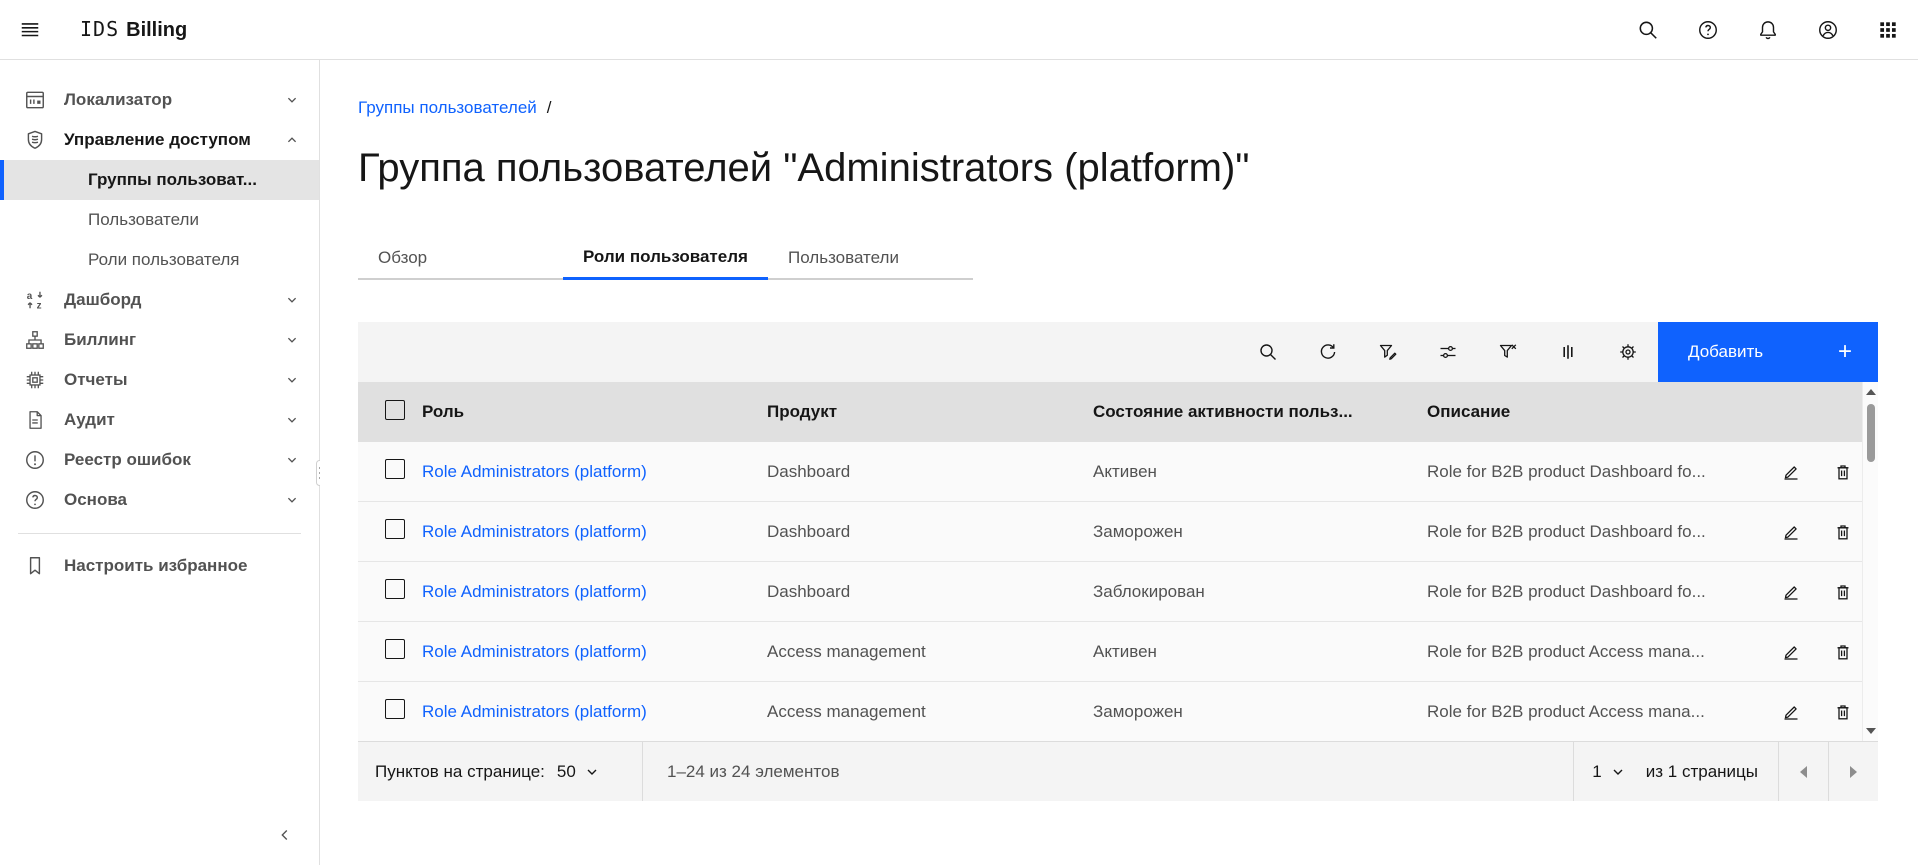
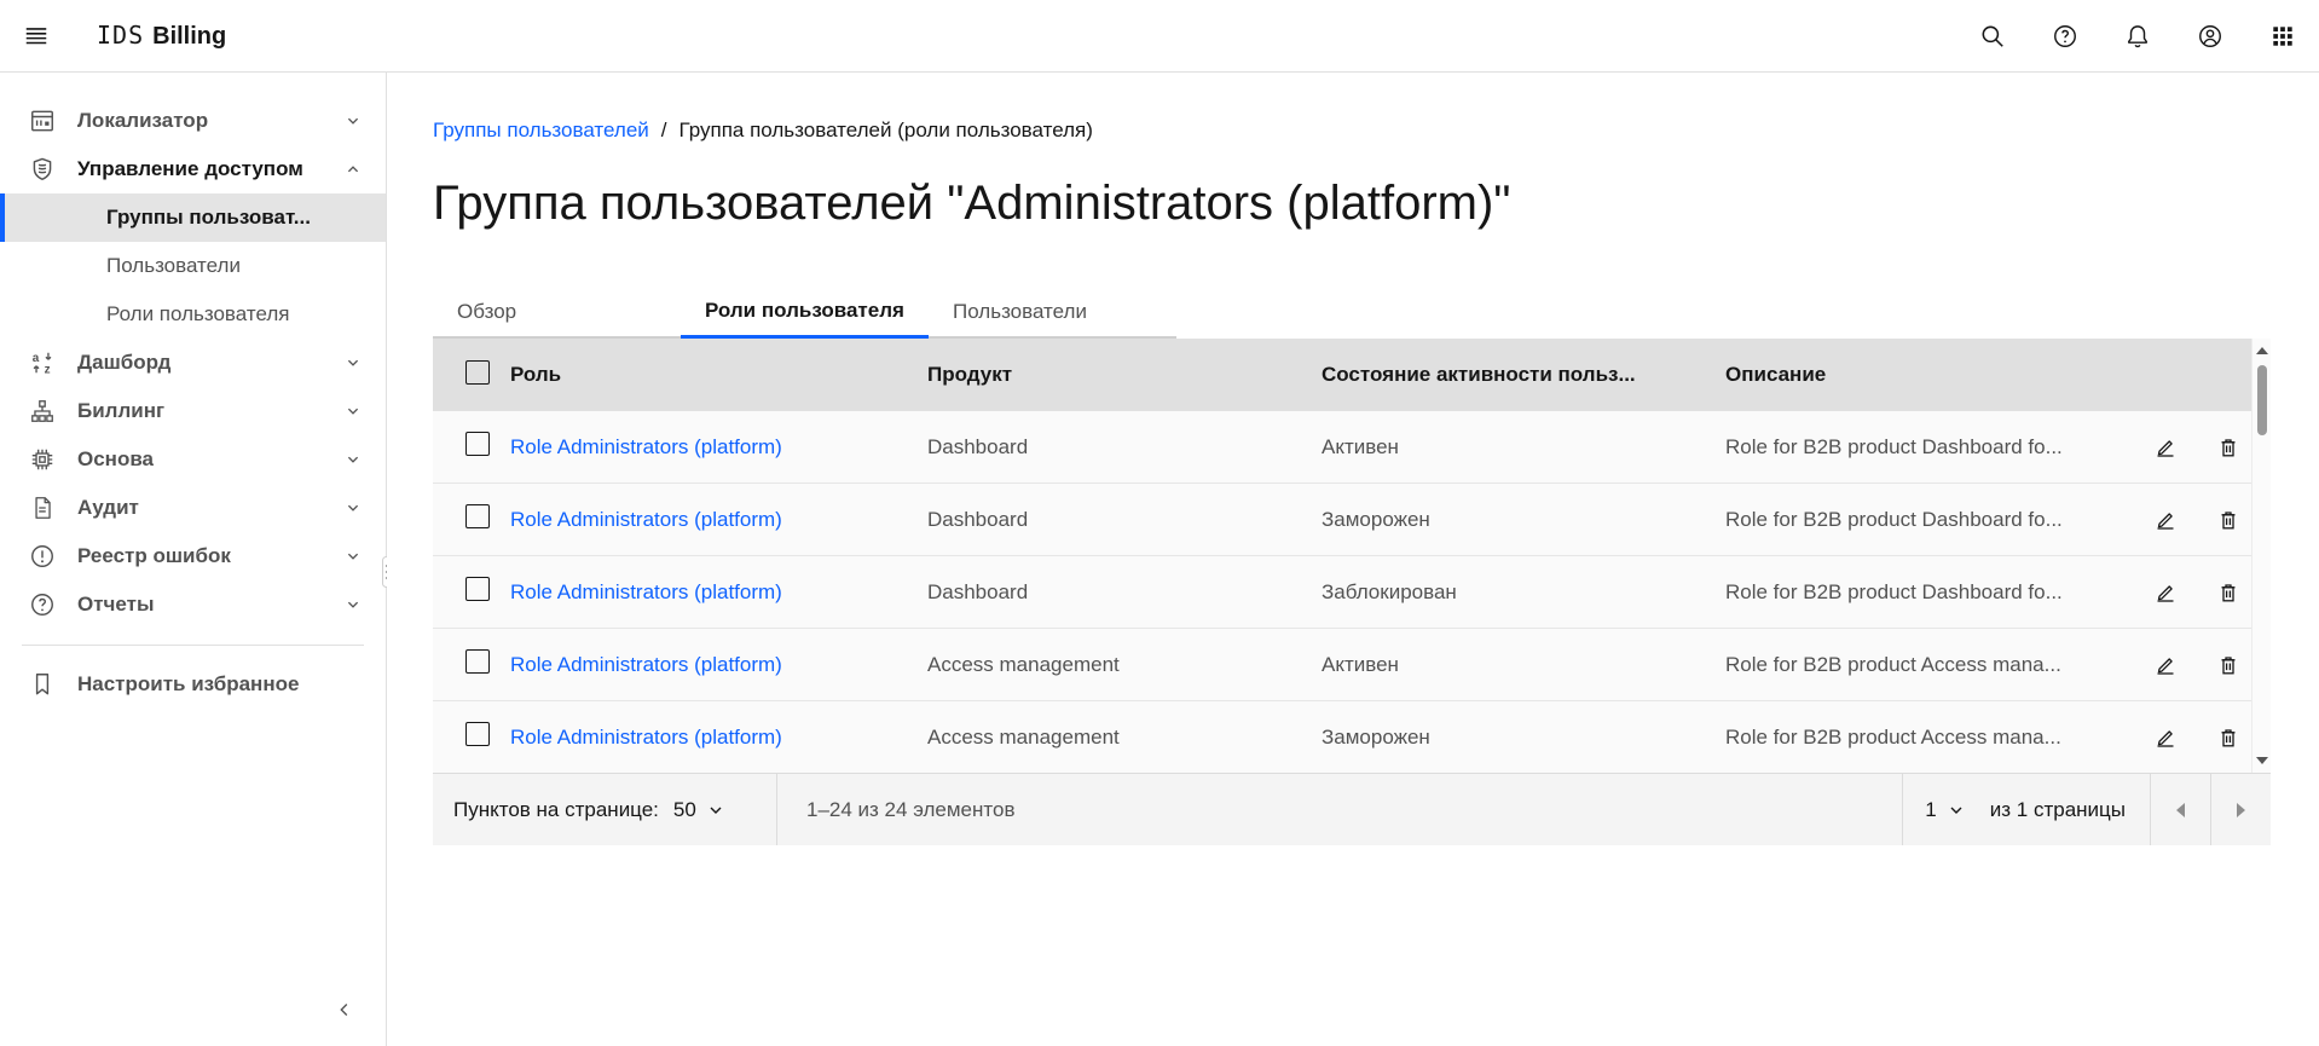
  IDS
  Billing
  Локализатор
  Управление доступом
  Группы пользоват...
  Пользователи
  Роли пользователя
  a
  z
  Дашборд
  Биллинг
- Отчеты
+ Основа
  Аудит
  Реестр ошибок
- Основа
+ Отчеты
  Настроить избранное
  Группы пользователей
  /
+ Группа пользователей (роли пользователя)
  Группа пользователей "Administrators (platform)"
  Обзор
  Роли пользователя
  Пользователи
- Добавить
- +
  Роль
  Продукт
  Состояние активности польз...
  Описание
  Role Administrators (platform)
  Dashboard
  Активен
  Role for B2B product Dashboard fo...
  Role Administrators (platform)
  Dashboard
  Заморожен
  Role for B2B product Dashboard fo...
  Role Administrators (platform)
  Dashboard
  Заблокирован
  Role for B2B product Dashboard fo...
  Role Administrators (platform)
  Access management
  Активен
  Role for B2B product Access mana...
  Role Administrators (platform)
  Access management
  Заморожен
  Role for B2B product Access mana...
  Пунктов на странице:
  50
  1–24 из 24 элементов
  1
  из 1 страницы
